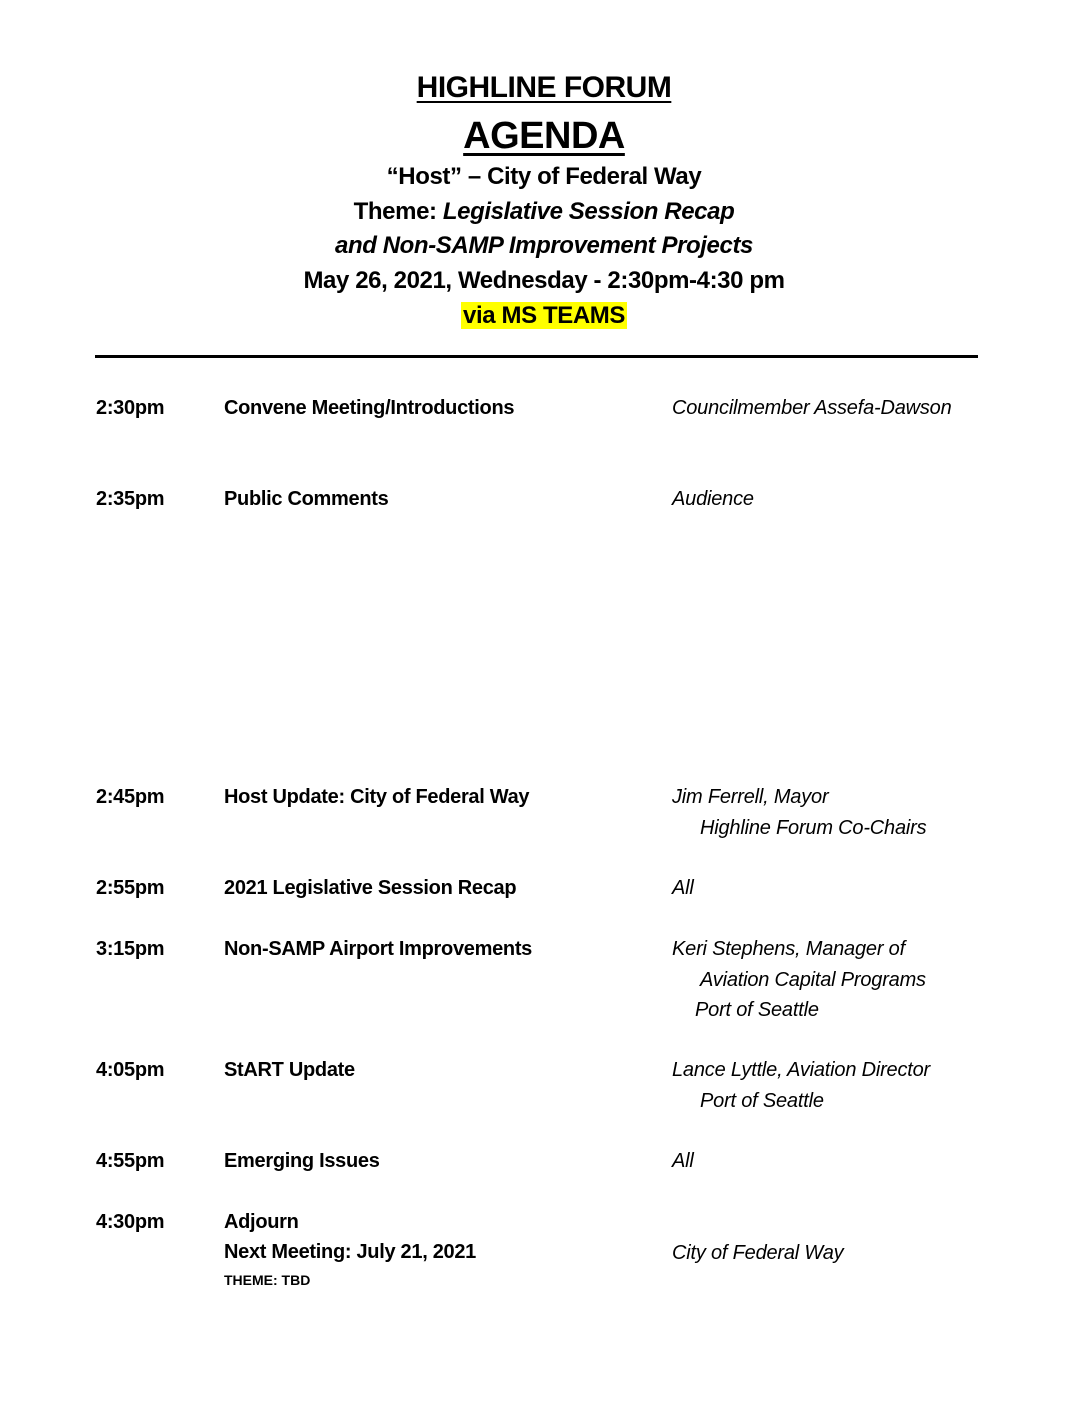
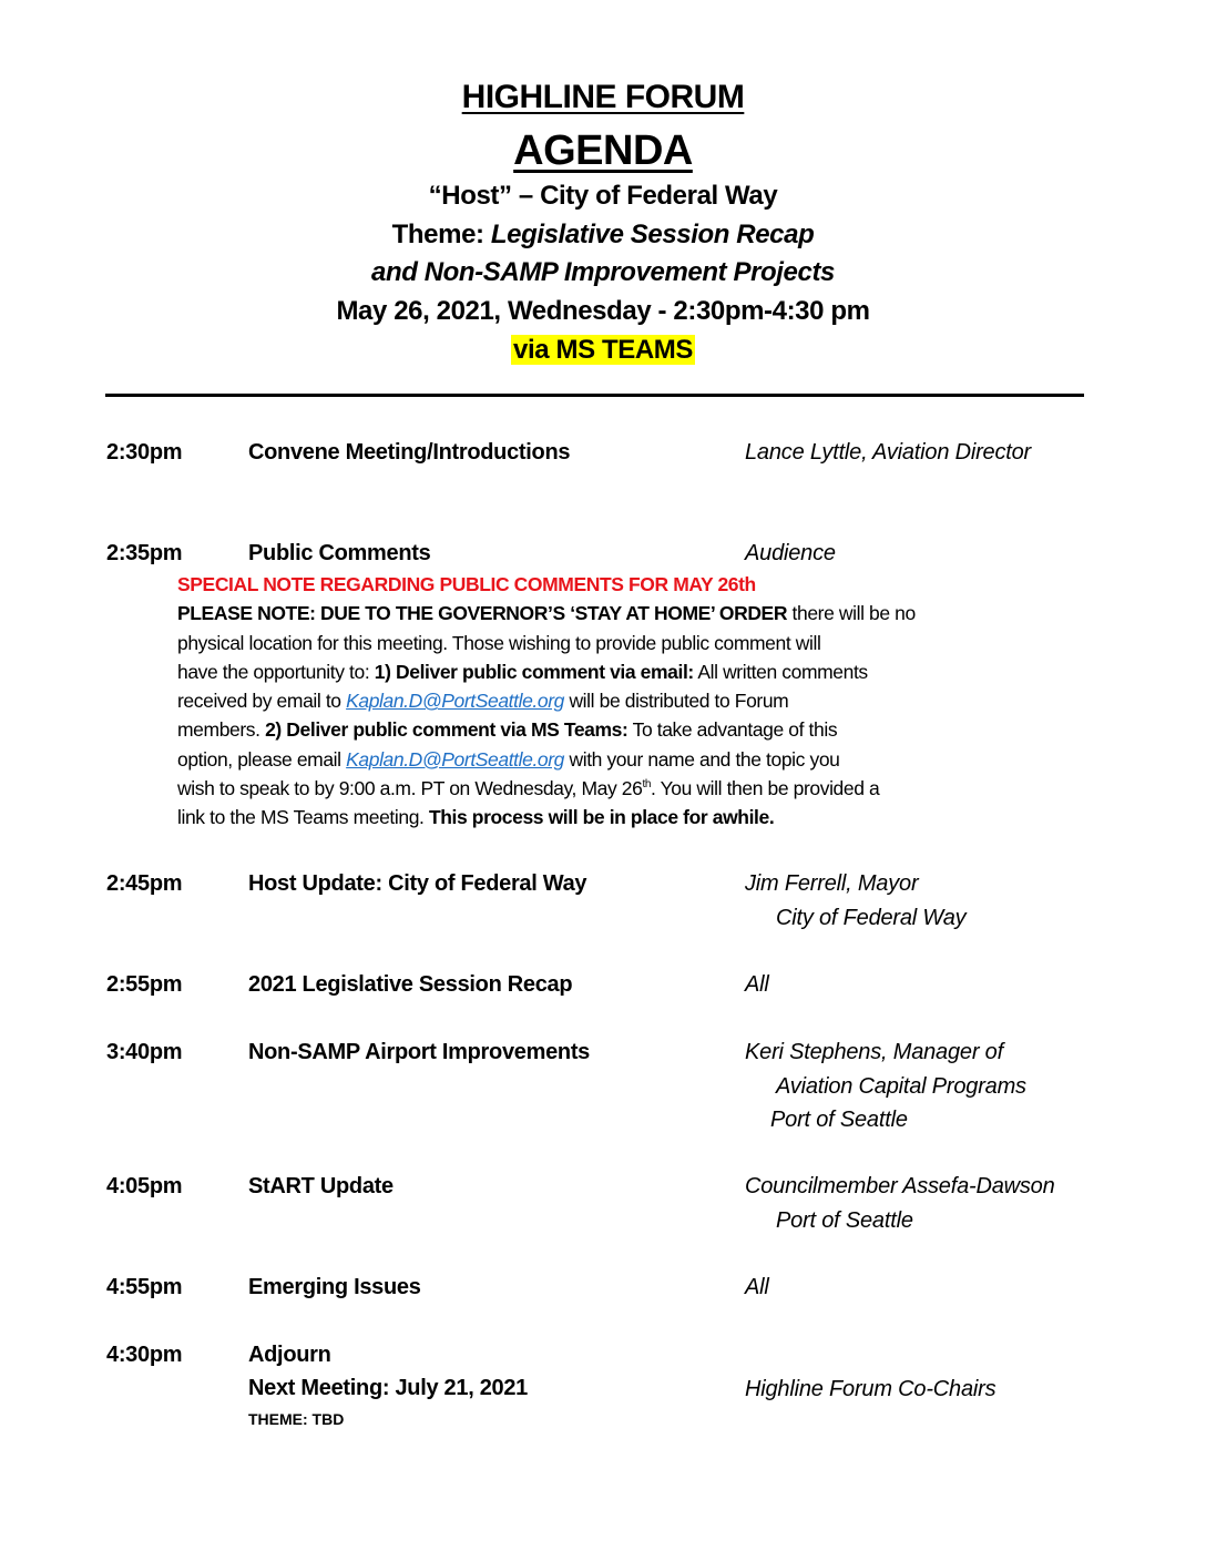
  HIGHLINE FORUM
  AGENDA
  “Host” – City of Federal Way
  Theme: Legislative Session Recap
  and Non-SAMP Improvement Projects
  May 26, 2021, Wednesday - 2:30pm-4:30 pm
  via MS TEAMS
  2:30pm
  Convene Meeting/Introductions
- Councilmember Assefa-Dawson
+ Lance Lyttle, Aviation Director
  2:35pm
  Public Comments
  Audience
+ SPECIAL NOTE REGARDING PUBLIC COMMENTS FOR MAY 26th
+ PLEASE NOTE: DUE TO THE GOVERNOR’S ‘STAY AT HOME’ ORDER there will be no
+ physical location for this meeting. Those wishing to provide public comment will
+ have the opportunity to: 1) Deliver public comment via email: All written comments
+ received by email to Kaplan.D@PortSeattle.org will be distributed to Forum
+ members. 2) Deliver public comment via MS Teams: To take advantage of this
+ option, please email Kaplan.D@PortSeattle.org with your name and the topic you
+ wish to speak to by 9:00 a.m. PT on Wednesday, May 26th. You will then be provided a
+ link to the MS Teams meeting. This process will be in place for awhile.
  2:45pm
  Host Update: City of Federal Way
  Jim Ferrell, Mayor
- Highline Forum Co-Chairs
+ City of Federal Way
  2:55pm
  2021 Legislative Session Recap
  All
- 3:15pm
+ 3:40pm
  Non-SAMP Airport Improvements
  Keri Stephens, Manager of
  Aviation Capital Programs
  Port of Seattle
  4:05pm
  StART Update
- Lance Lyttle, Aviation Director
+ Councilmember Assefa-Dawson
  Port of Seattle
  4:55pm
  Emerging Issues
  All
  4:30pm
  Adjourn
  Next Meeting: July 21, 2021
  THEME: TBD
- City of Federal Way
+ Highline Forum Co-Chairs
